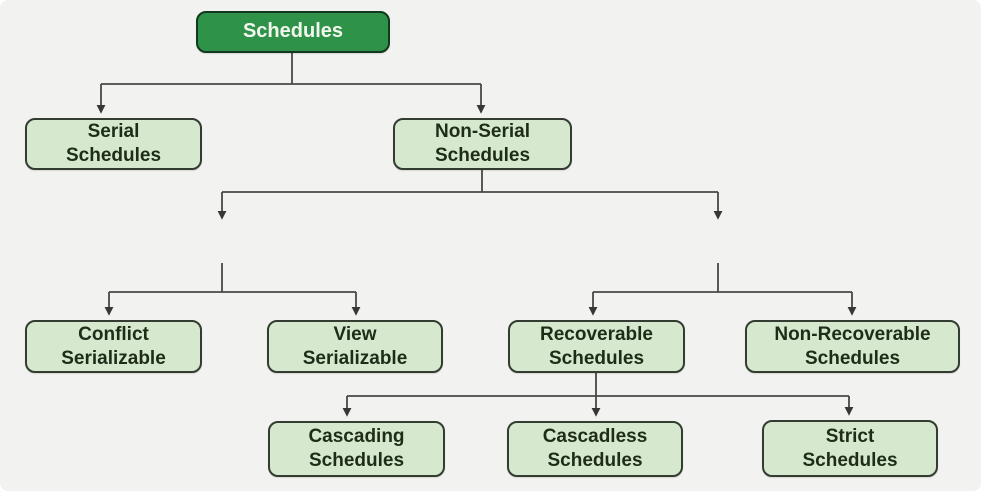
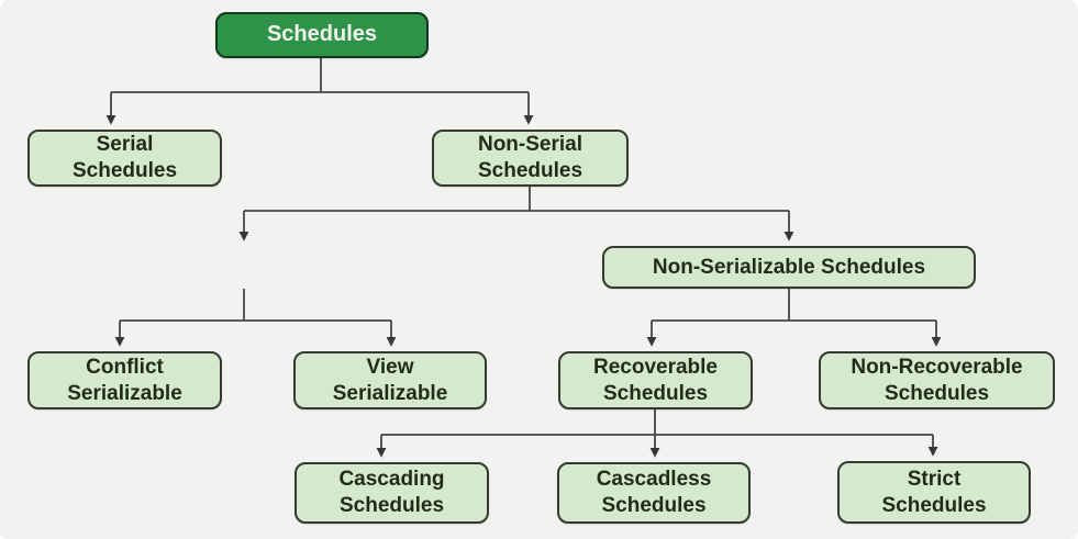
  Schedules
  Serial
  Schedules
  Non-Serial
  Schedules
+ Non-Serializable Schedules
  Conflict
  Serializable
  View
  Serializable
  Recoverable
  Schedules
  Non-Recoverable
  Schedules
  Cascading
  Schedules
  Cascadless
  Schedules
  Strict
  Schedules
